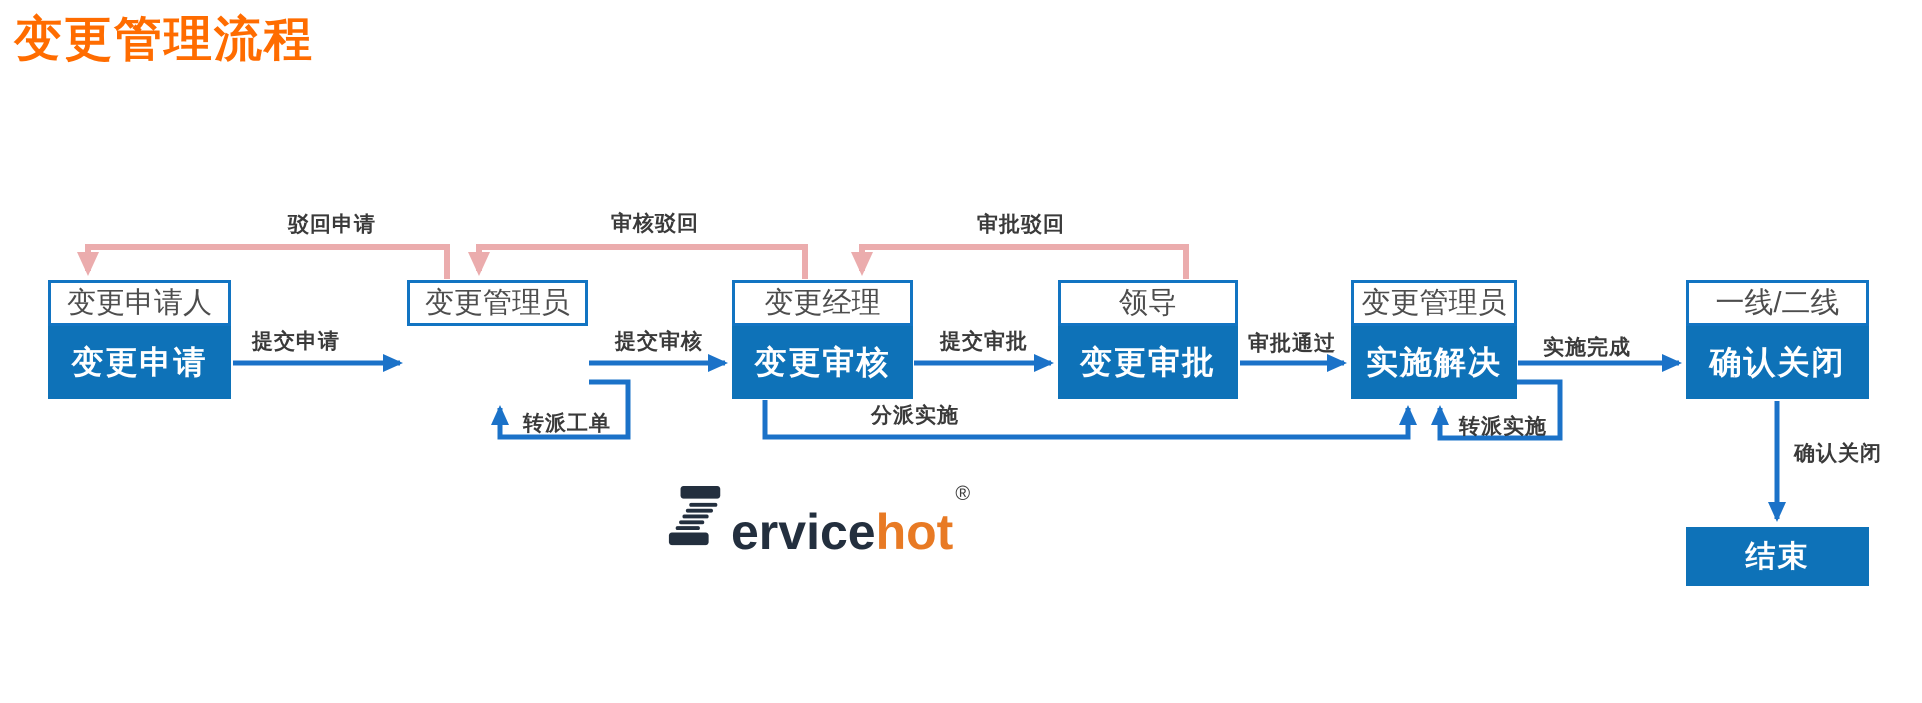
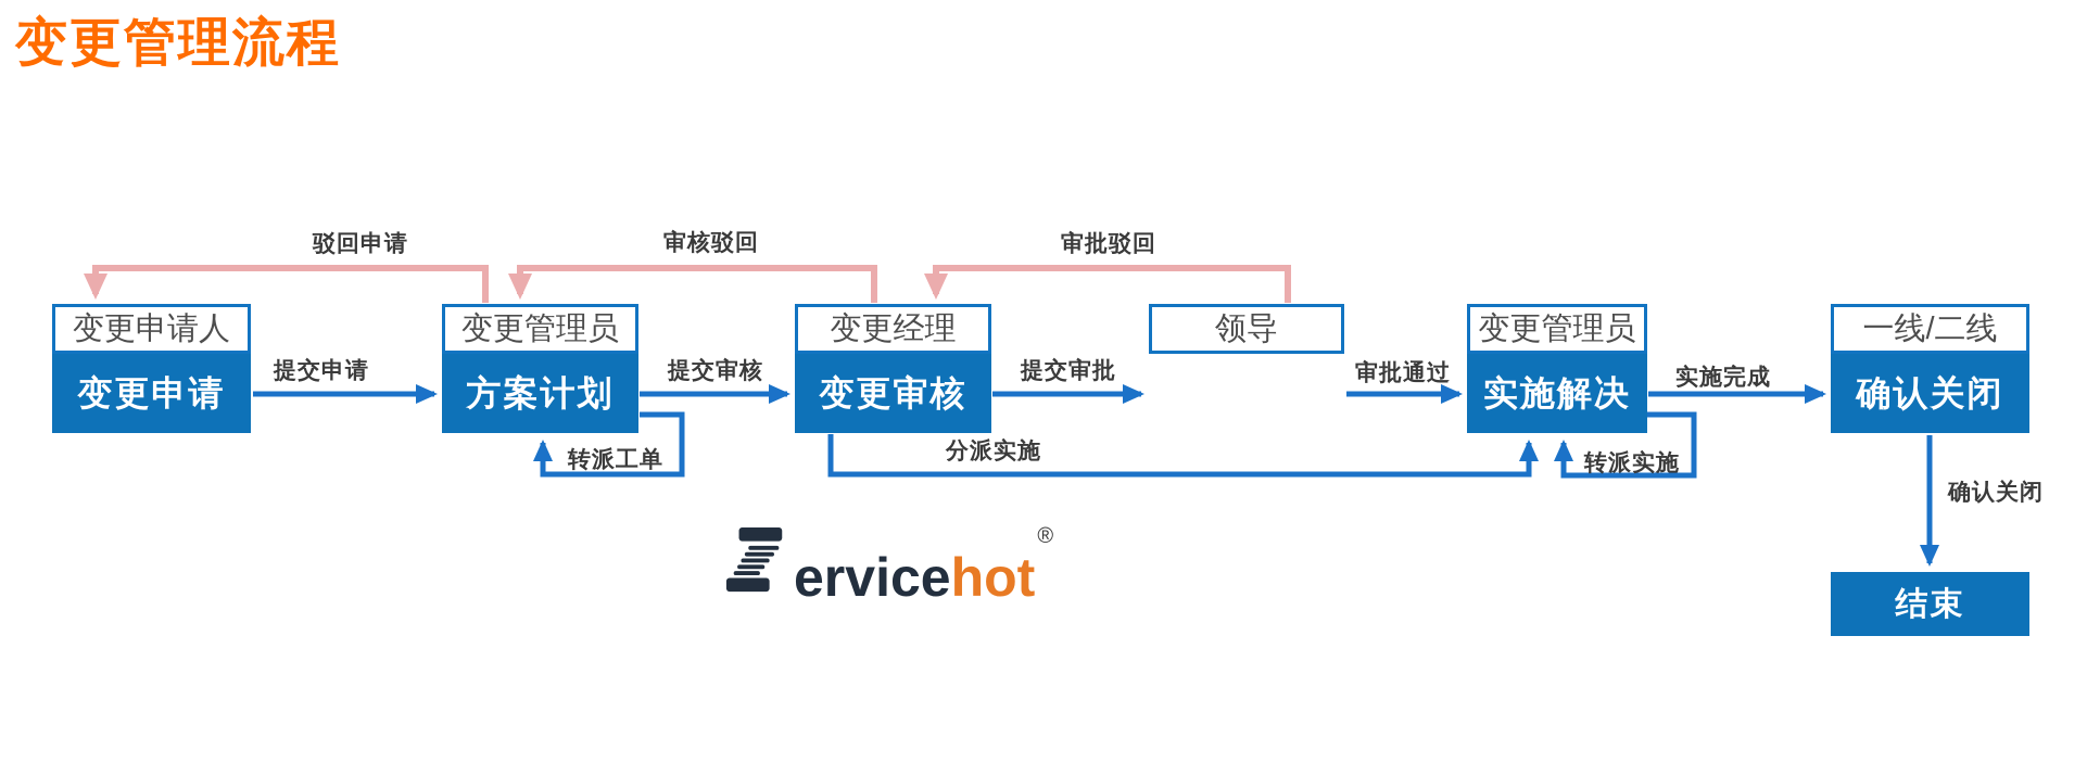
  变更管理流程
  变更申请人
  变更申请
  变更管理员
+ 方案计划
  变更经理
  变更审核
  领导
- 变更审批
  变更管理员
  实施解决
  一线/二线
  确认关闭
  结束
  提交申请
  提交审核
  提交审批
  审批通过
  实施完成
  驳回申请
  审核驳回
  审批驳回
  转派工单
  分派实施
  转派实施
  确认关闭
  ervice
  hot
  ®
